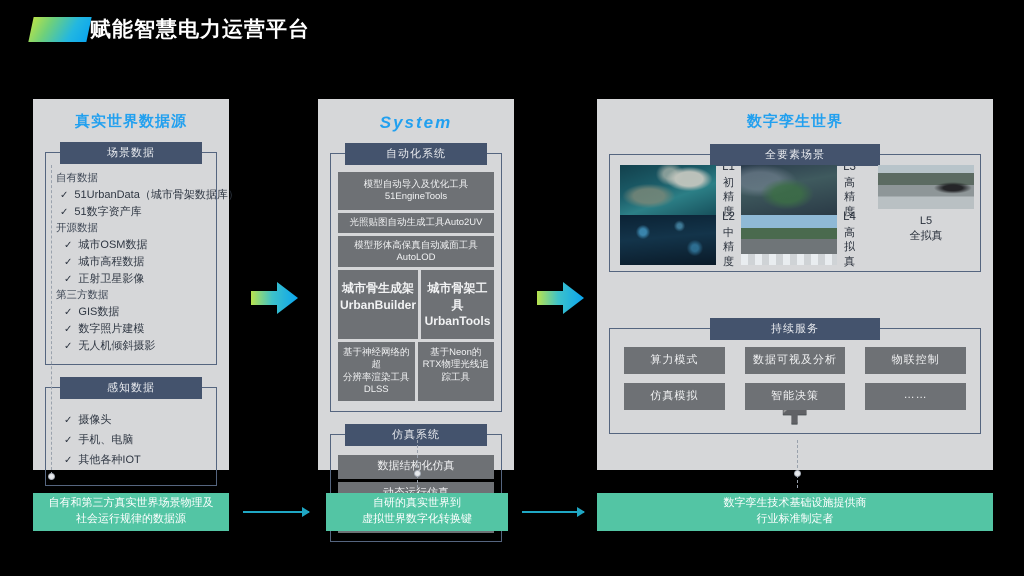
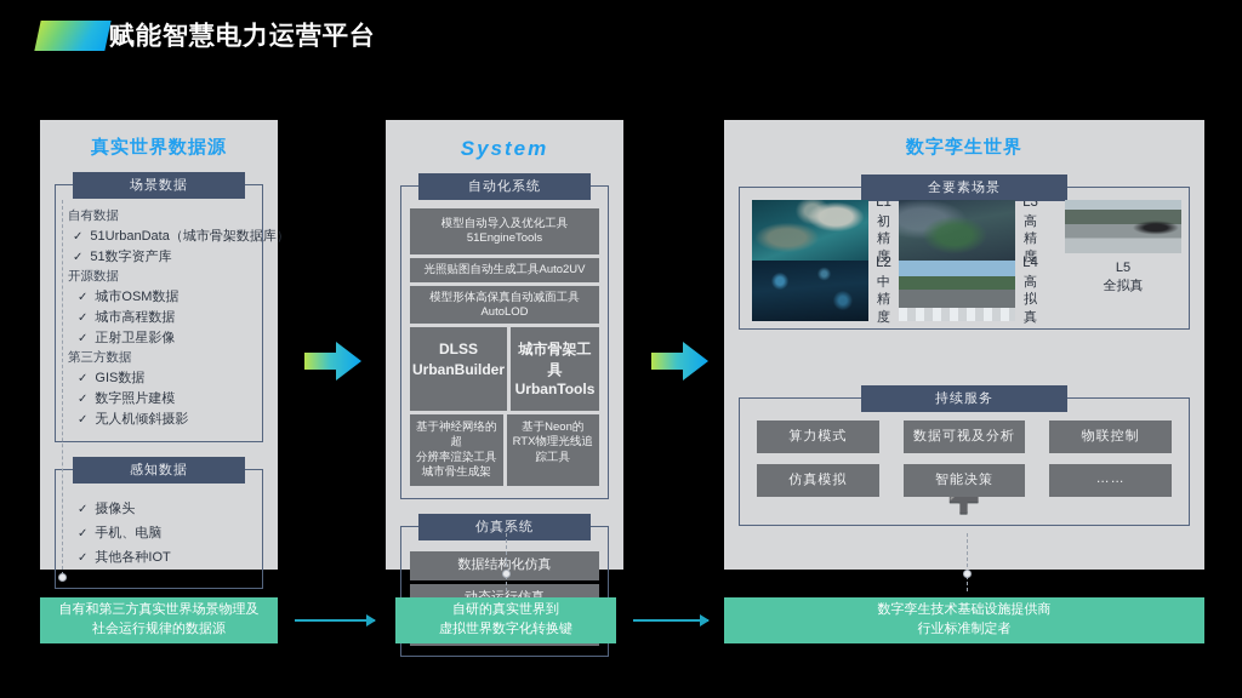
  赋能智慧电力运营平台
  真实世界数据源
  场景数据
  自有数据
  ✓
  51UrbanData（城市骨架数据库）
  ✓
  51数字资产库
  开源数据
  ✓
  城市OSM数据
  ✓
  城市高程数据
  ✓
  正射卫星影像
  第三方数据
  ✓
  GIS数据
  ✓
  数字照片建模
  ✓
  无人机倾斜摄影
  感知数据
  ✓
  摄像头
  ✓
  手机、电脑
  ✓
  其他各种IOT
  System
  自动化系统
  模型自动导入及优化工具
  51EngineTools
  光照贴图自动生成工具Auto2UV
  模型形体高保真自动减面工具AutoLOD
- 城市骨生成架
+ DLSS
  UrbanBuilder
  城市骨架工具
  UrbanTools
  基于神经网络的超
  分辨率渲染工具
- DLSS
+ 城市骨生成架
  基于Neon的
  RTX物理光线追
  踪工具
  仿真系统
  数据结构化仿真
  数字孪生世界
  全要素场景
  L1
  初精度
  L2
  中精度
  L3
  高精度
  L4
  高拟真
  L5
  全拟真
  ➕
  持续服务
  算力模式
  数据可视及分析
  物联控制
  仿真模拟
  智能决策
  ……
  自有和第三方真实世界场景物理及
  社会运行规律的数据源
  自研的真实世界到
  虚拟世界数字化转换键
  数字孪生技术基础设施提供商
  行业标准制定者
